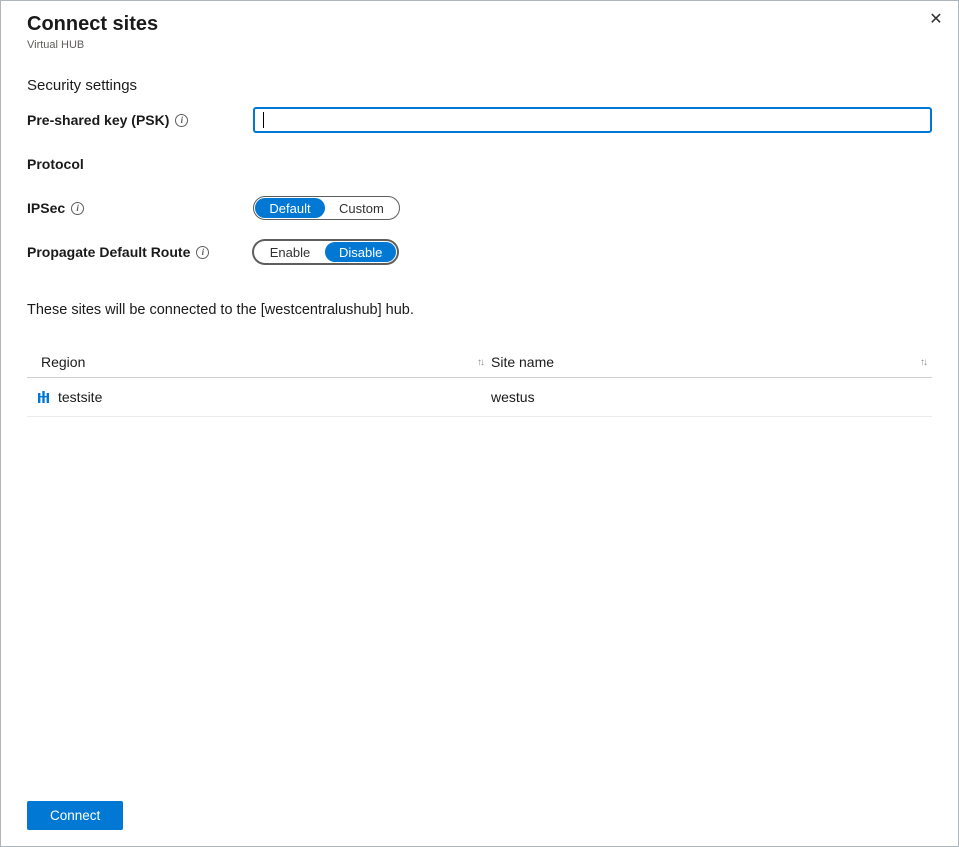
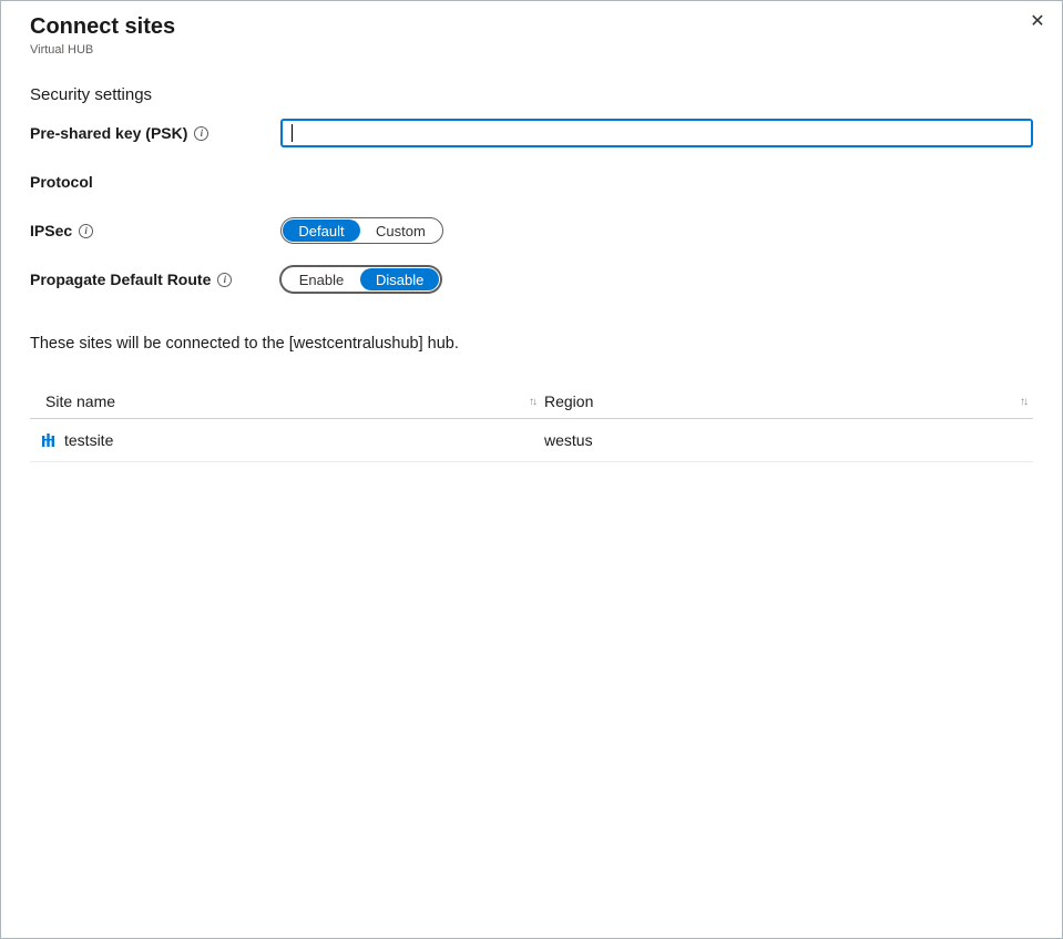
  ✕
  Connect sites
  Virtual HUB
  Security settings
  Pre-shared key (PSK)
  i
  Protocol
  IPSec
  i
  Default
  Custom
  Propagate Default Route
  i
  Enable
  Disable
  These sites will be connected to the [westcentralushub] hub.
- Region
+ Site name
  ↑↓
- Site name
+ Region
  ↑↓
  testsite
  westus
- Connect
